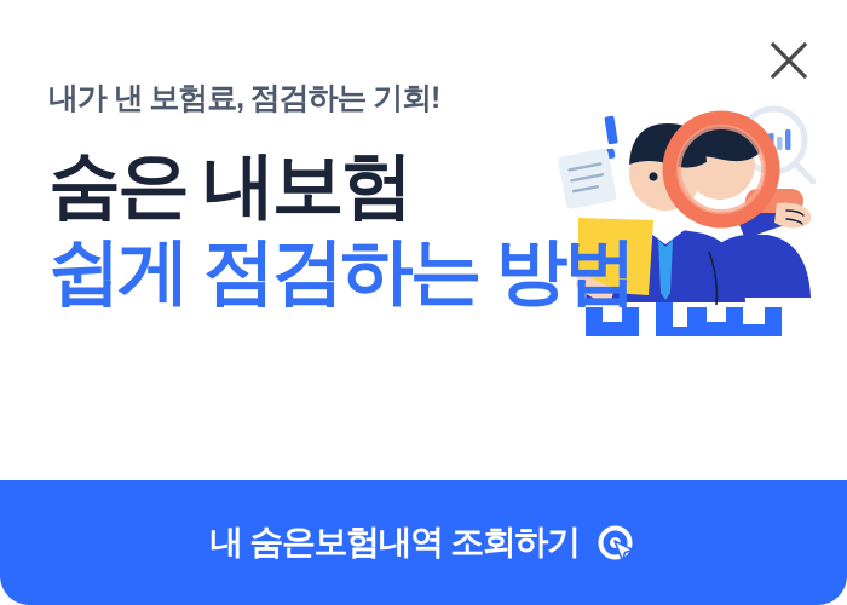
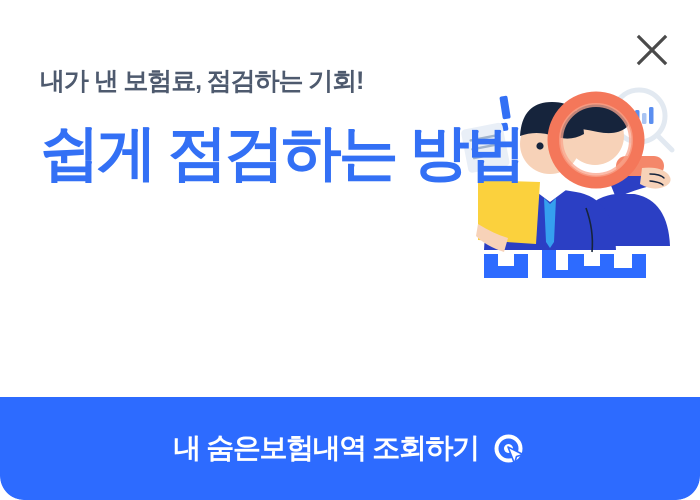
  내가 낸 보험료, 점검하는 기회!
- 숨은 내보험
  쉽게 점검하는 방법
  내 숨은보험내역 조회하기
